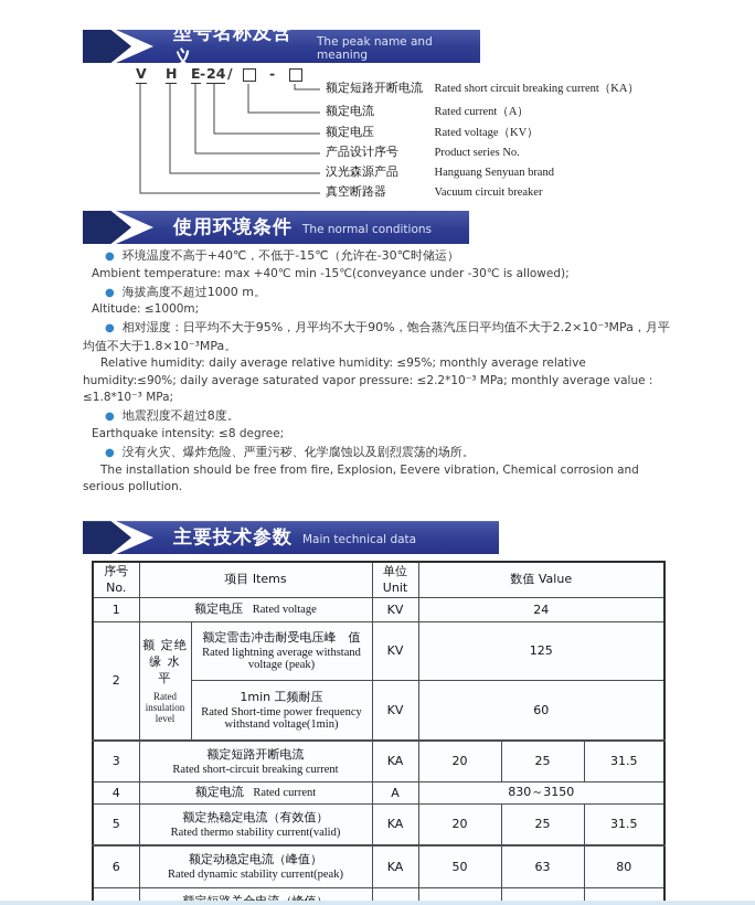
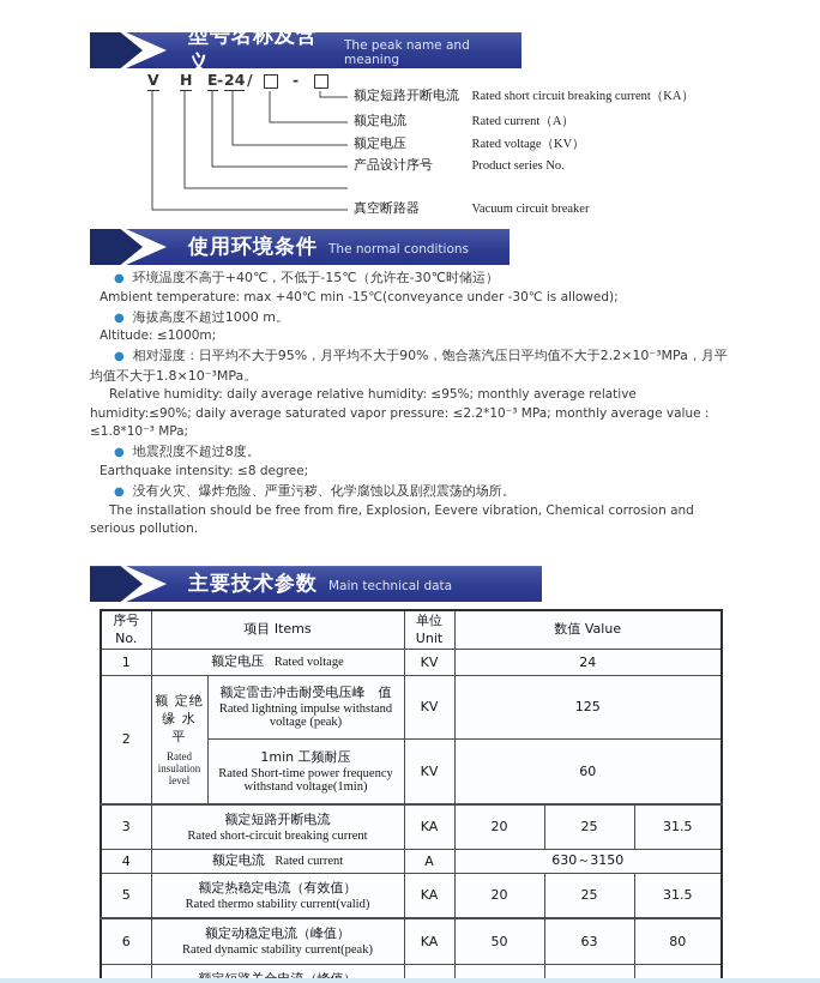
  型号名称及含义
  The peak name and meaning
  V
  H
  E
  -
  24
  /
  -
  额定短路开断电流 Rated short circuit breaking current（KA）
  额定电流 Rated current（A）
  额定电压 Rated voltage（KV）
  产品设计序号 Product series No.
- 汉光森源产品 Hanguang Senyuan brand
  真空断路器 Vacuum circuit breaker
  使用环境条件
  The normal conditions
  ● 环境温度不高于+40℃，不低于-15℃（允许在-30℃时储运）
  Ambient temperature: max +40℃ min -15℃(conveyance under -30℃ is allowed);
  ● 海拔高度不超过1000 m。
  Altitude: ≤1000m;
  ● 相对湿度：日平均不大于95%，月平均不大于90%，饱合蒸汽压日平均值不大于2.2×10⁻³MPa，月平均值不大于1.8×10⁻³MPa。
  Relative humidity: daily average relative humidity: ≤95%; monthly average relative humidity:≤90%; daily average saturated vapor pressure: ≤2.2*10⁻³ MPa; monthly average value : ≤1.8*10⁻³ MPa;
  ● 地震烈度不超过8度。
  Earthquake intensity: ≤8 degree;
  ● 没有火灾、爆炸危险、严重污秽、化学腐蚀以及剧烈震荡的场所。
  The installation should be free from fire, Explosion, Eevere vibration, Chemical corrosion and serious pollution.
  主要技术参数
  Main technical data
  序号 No.	项目 Items	单位 Unit	数值 Value
  1	额定电压 Rated voltage	KV	24
- 2	额 定绝 缘 水 平 Rated insulation level	额定雷击冲击耐受电压峰 值 Rated lightning average withstand voltage (peak)	KV	125
+ 2	额 定绝 缘 水 平 Rated insulation level	额定雷击冲击耐受电压峰 值 Rated lightning impulse withstand voltage (peak)	KV	125
  1min 工频耐压 Rated Short-time power frequency withstand voltage(1min)	KV	60
  3	额定短路开断电流 Rated short-circuit breaking current	KA	20	25	31.5
- 4	额定电流 Rated current	A	830～3150
+ 4	额定电流 Rated current	A	630～3150
  5	额定热稳定电流（有效值） Rated thermo stability current(valid)	KA	20	25	31.5
  6	额定动稳定电流（峰值） Rated dynamic stability current(peak)	KA	50	63	80
